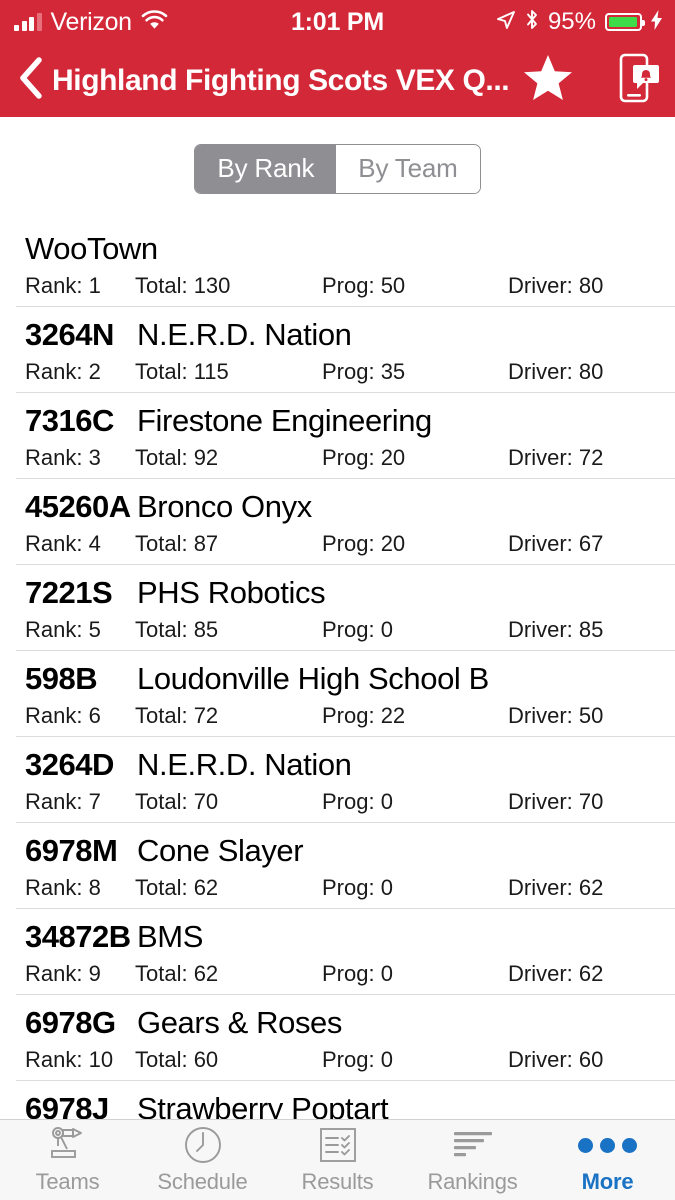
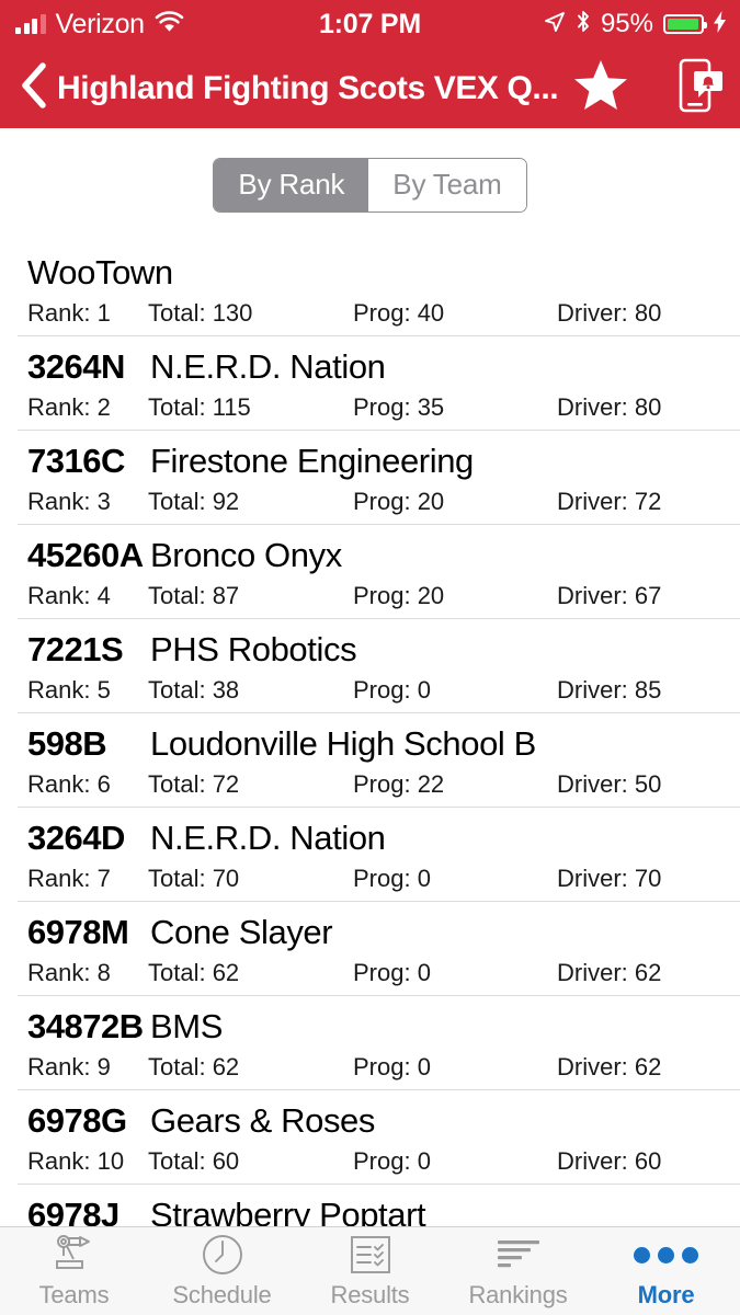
  Verizon
- 1:01 PM
+ 1:07 PM
  95%
  Highland Fighting Scots VEX Q...
  By Rank
  By Team
  WooTown
  Rank: 1
  Total: 130
- Prog: 50
+ Prog: 40
  Driver: 80
  3264N
  N.E.R.D. Nation
  Rank: 2
  Total: 115
  Prog: 35
  Driver: 80
  7316C
  Firestone Engineering
  Rank: 3
  Total: 92
  Prog: 20
  Driver: 72
  45260A
  Bronco Onyx
  Rank: 4
  Total: 87
  Prog: 20
  Driver: 67
  7221S
  PHS Robotics
  Rank: 5
- Total: 85
+ Total: 38
  Prog: 0
  Driver: 85
  598B
  Loudonville High School B
  Rank: 6
  Total: 72
  Prog: 22
  Driver: 50
  3264D
  N.E.R.D. Nation
  Rank: 7
  Total: 70
  Prog: 0
  Driver: 70
  6978M
  Cone Slayer
  Rank: 8
  Total: 62
  Prog: 0
  Driver: 62
  34872B
  BMS
  Rank: 9
  Total: 62
  Prog: 0
  Driver: 62
  6978G
  Gears & Roses
  Rank: 10
  Total: 60
  Prog: 0
  Driver: 60
  6978J
  Strawberry Poptart
  Teams
  Schedule
  Results
  Rankings
  More
